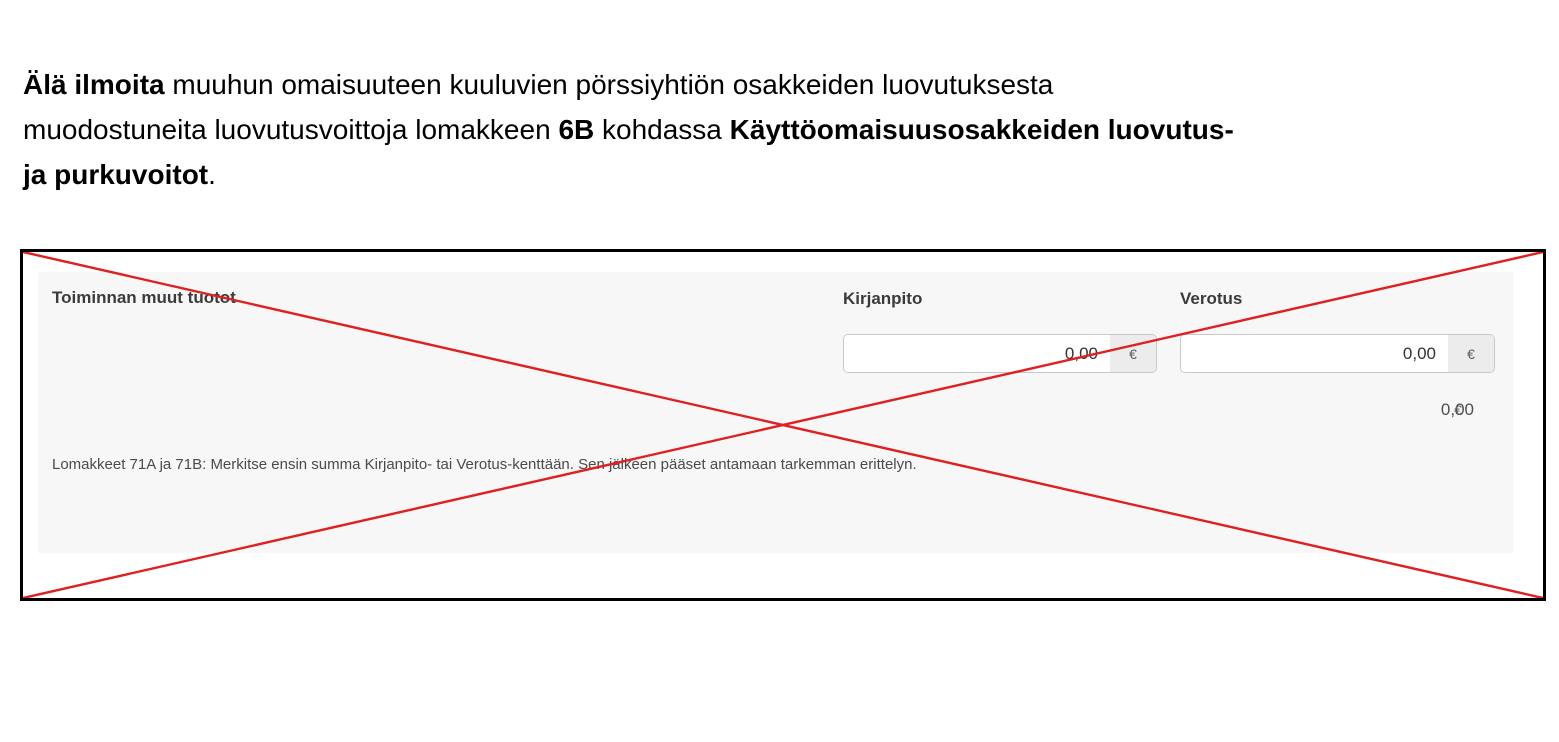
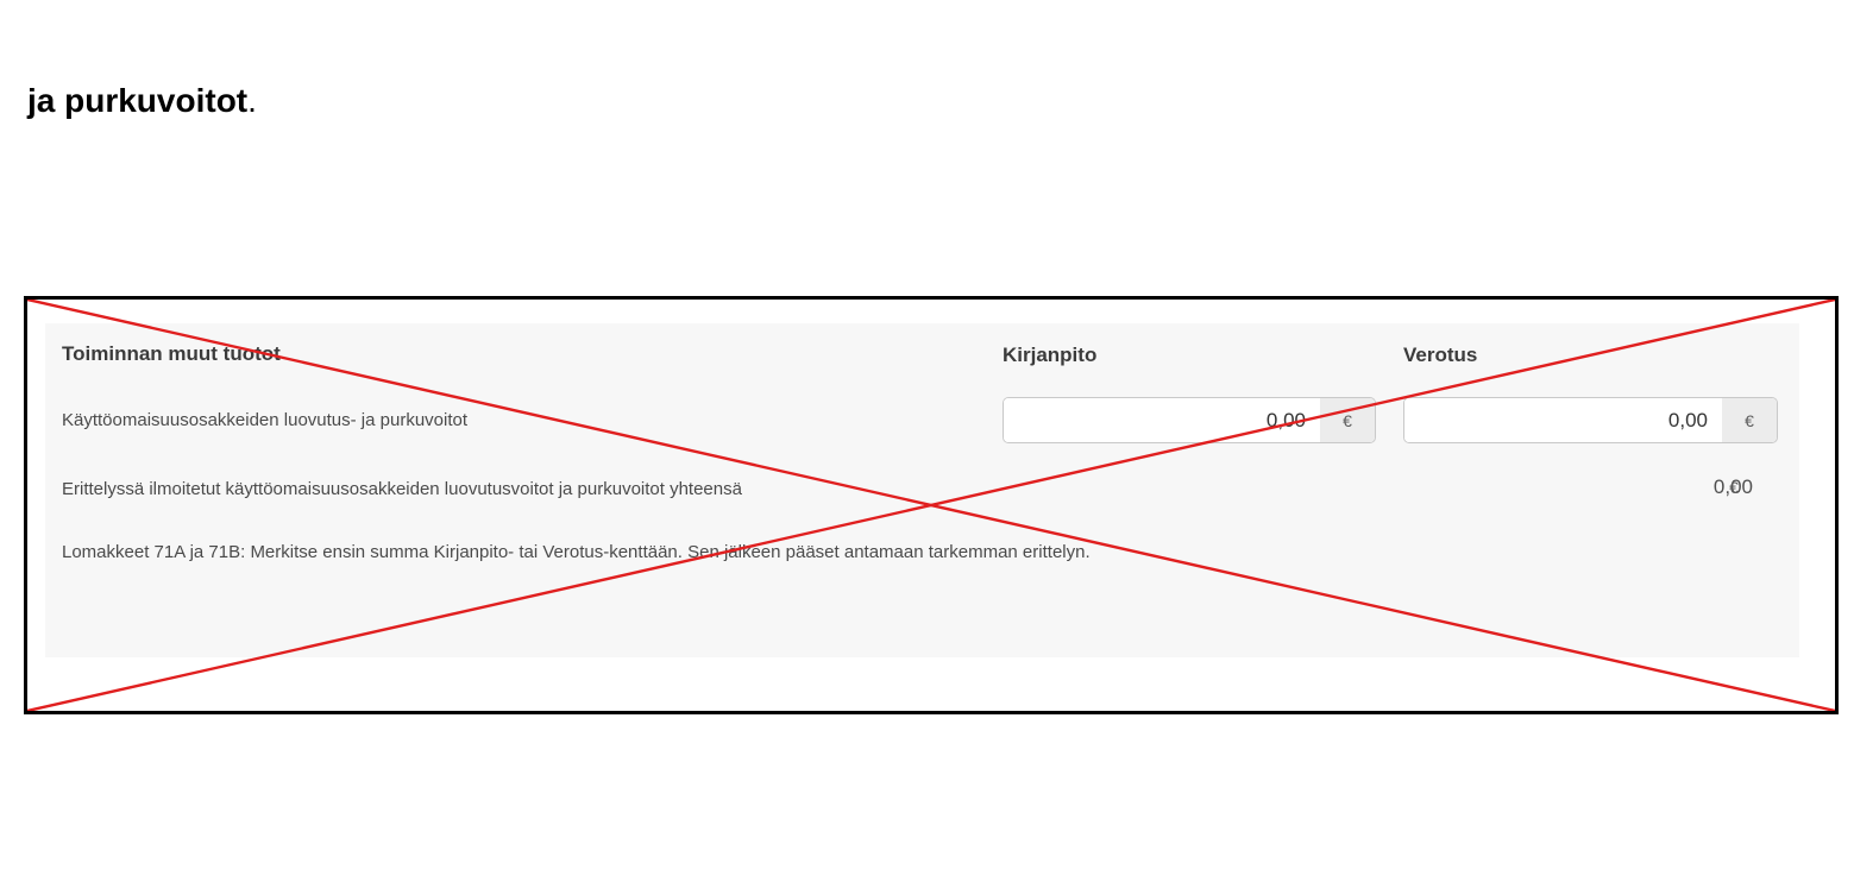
- Älä ilmoita muuhun omaisuuteen kuuluvien pörssiyhtiön osakkeiden luovutuksesta
- muodostuneita luovutusvoittoja lomakkeen 6B kohdassa Käyttöomaisuusosakkeiden luovutus-
  ja purkuvoitot.
  Toiminnan muut tuott
  Kirjanpito
  Verotus
+ Käyttöomaisuusosakkeiden luovutus- ja purkuvoitot
  0,0
  €
  0,00
  €
+ Erittelyssä ilmoitetut käyttöomaisuusosakkeiden luovutusvoitot ja purkuvoitot yhteensä
  0,00
  €
  Lomakkeet 71A ja 71B: Merkitse ensin summa Kirjanpito- tai Verotus-kenttään. Senälkeen pääset antamaan tarkemman erittelyn.
